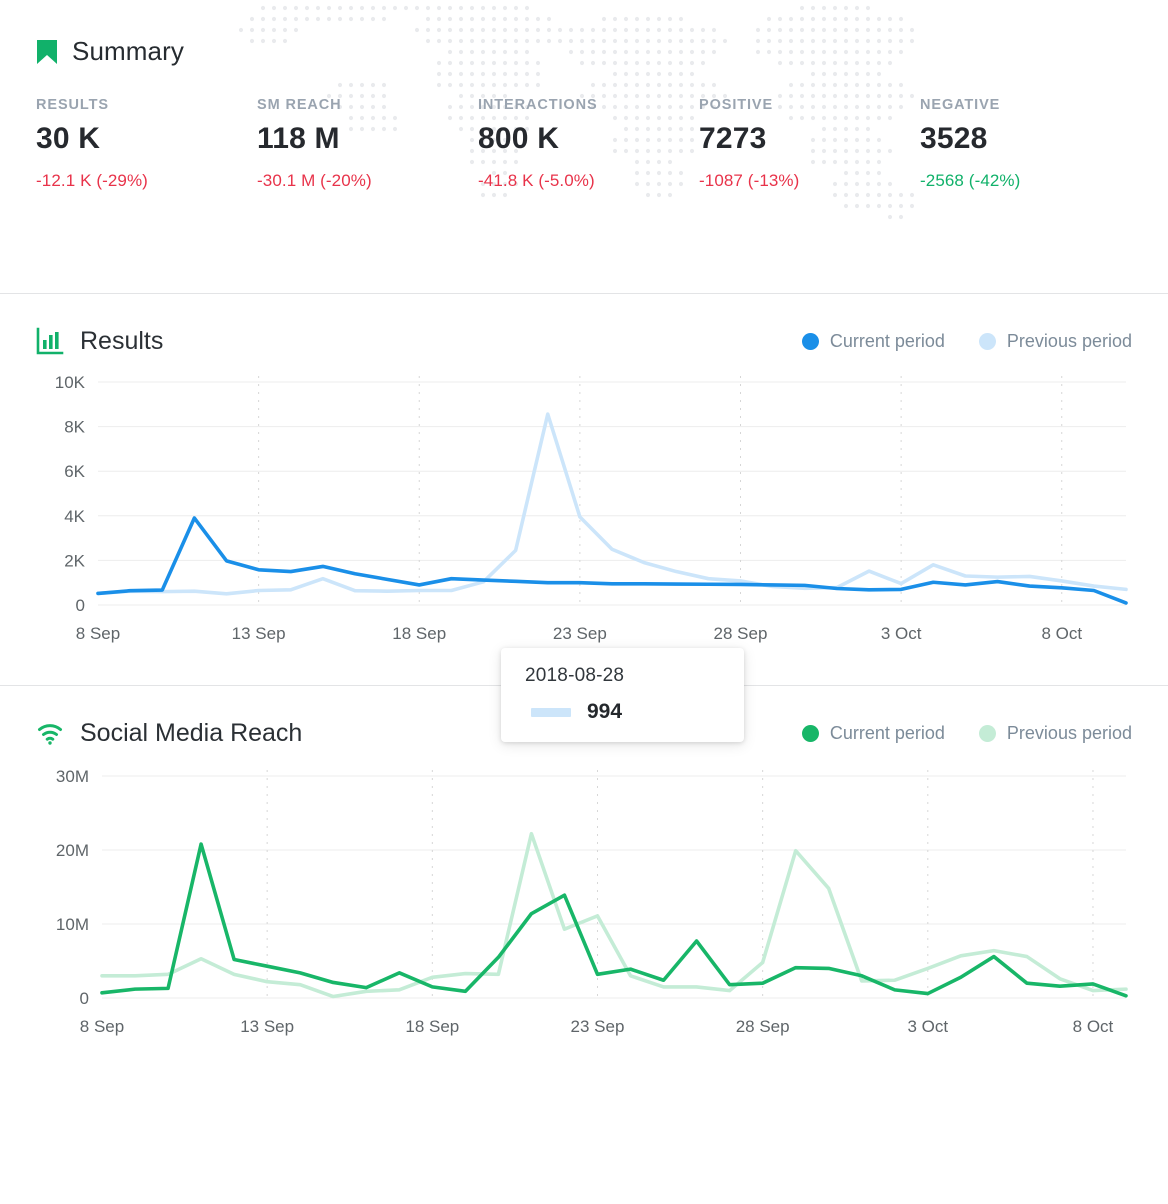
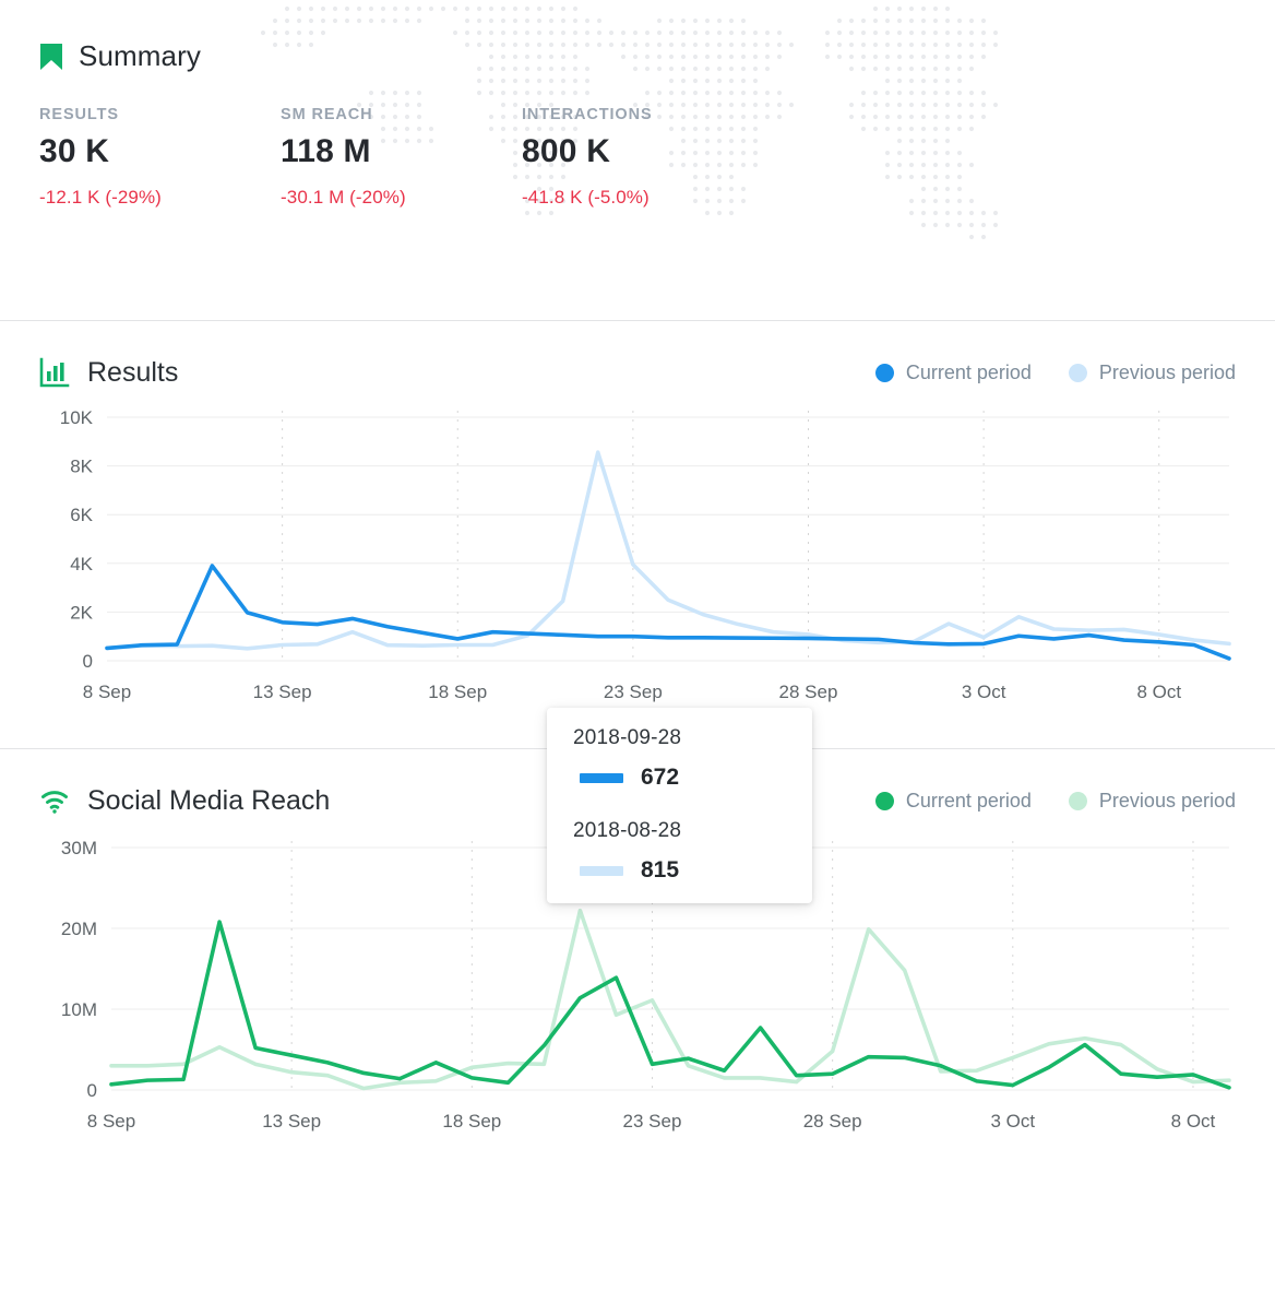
  Summary
  RESULTS
  30 K
  -12.1 K (-29%)
  SM REACH
  118 M
  -30.1 M (-20%)
  INTERACTIONS
  800 K
  -41.8 K (-5.0%)
- POSITIVE
- 7273
- -1087 (-13%)
- NEGATIVE
- 3528
- -2568 (-42%)
  Results
  Current period
  Previous period
  0
  2K
  4K
  6K
  8K
  10K
  8 Sep
  13 Sep
  18 Sep
  23 Sep
  28 Sep
  3 Oct
  8 Oct
  Social Media Reach
  Current period
  Previous period
  0
  10M
  20M
  30M
  8 Sep
  13 Sep
  18 Sep
  23 Sep
  28 Sep
  3 Oct
  8 Oct
+ 2018-09-28
+ 672
  2018-08-28
- 994
+ 815
